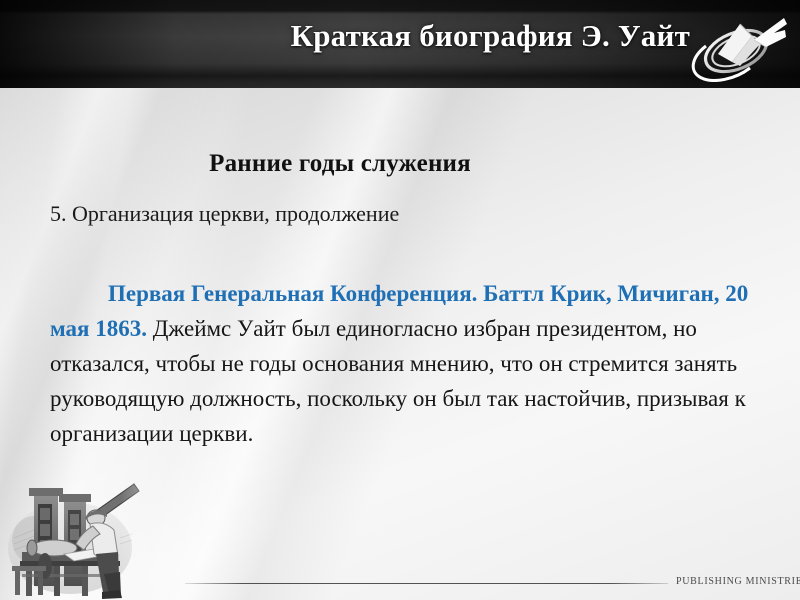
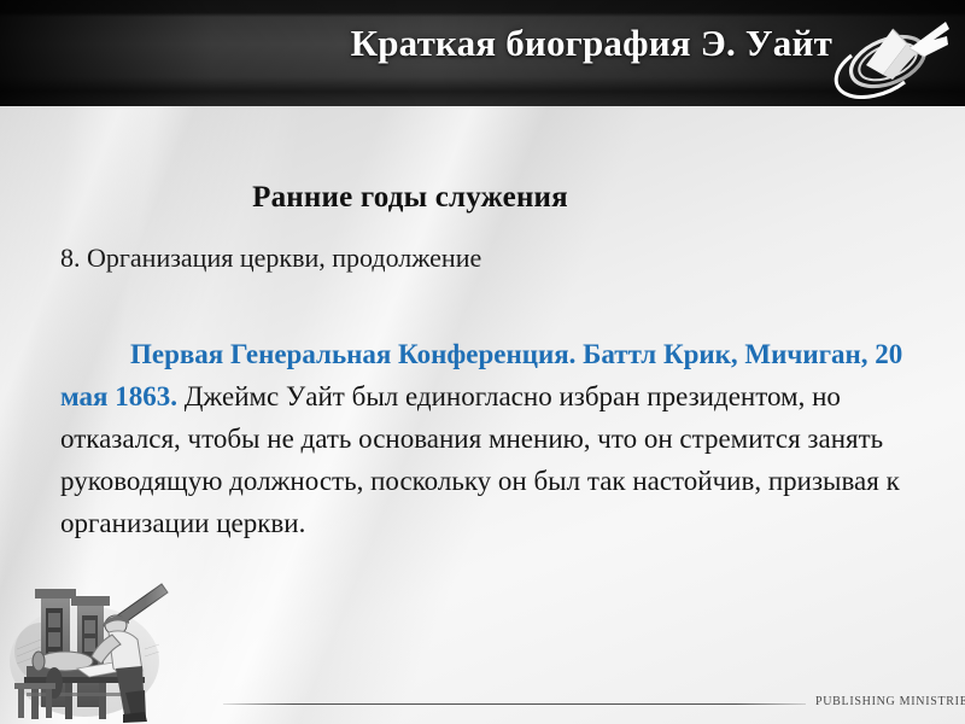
  Краткая биография Э. Уайт
  Ранние годы служения
- 5. Организация церкви, продолжение
+ 8. Организация церкви, продолжение
- Первая Генеральная Конференция. Баттл Крик, Мичиган, 20 мая 1863. Джеймс Уайт был единогласно избран президентом, но отказался, чтобы не годы основания мнению, что он стремится занять руководящую должность, поскольку он был так настойчив, призывая к организации церкви.
+ Первая Генеральная Конференция. Баттл Крик, Мичиган, 20 мая 1863. Джеймс Уайт был единогласно избран президентом, но отказался, чтобы не дать основания мнению, что он стремится занять руководящую должность, поскольку он был так настойчив, призывая к организации церкви.
  PUBLISHING MINISTRIE
